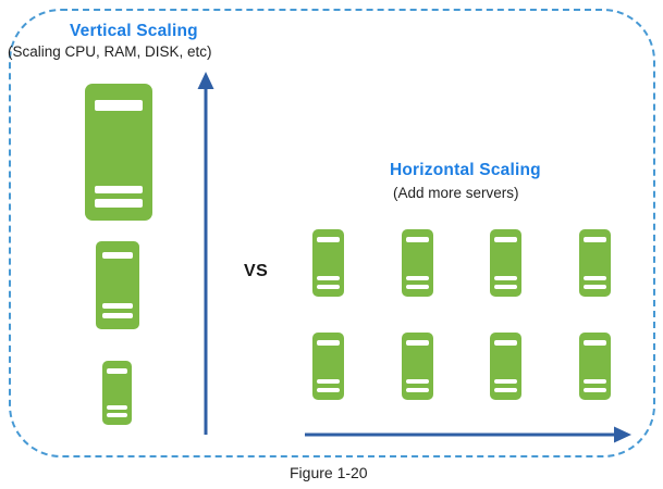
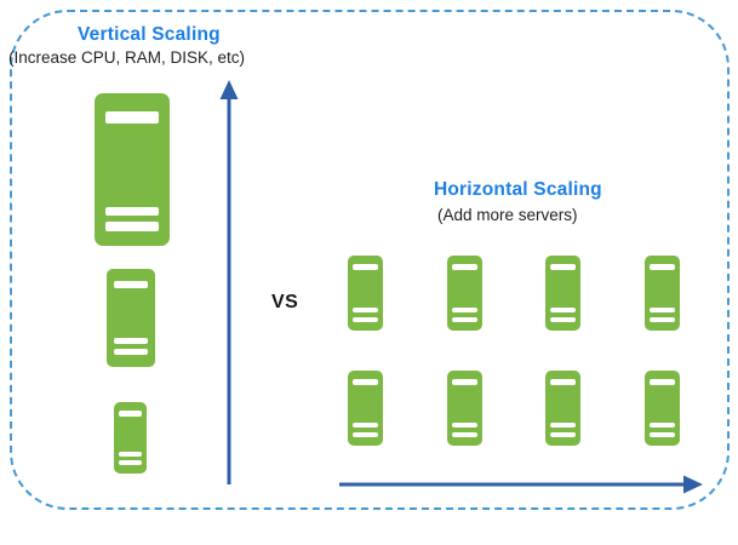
  Vertical Scaling
- (Scaling CPU, RAM, DISK, etc)
+ (Increase CPU, RAM, DISK, etc)
  VS
  Horizontal Scaling
  (Add more servers)
- Figure 1-20
